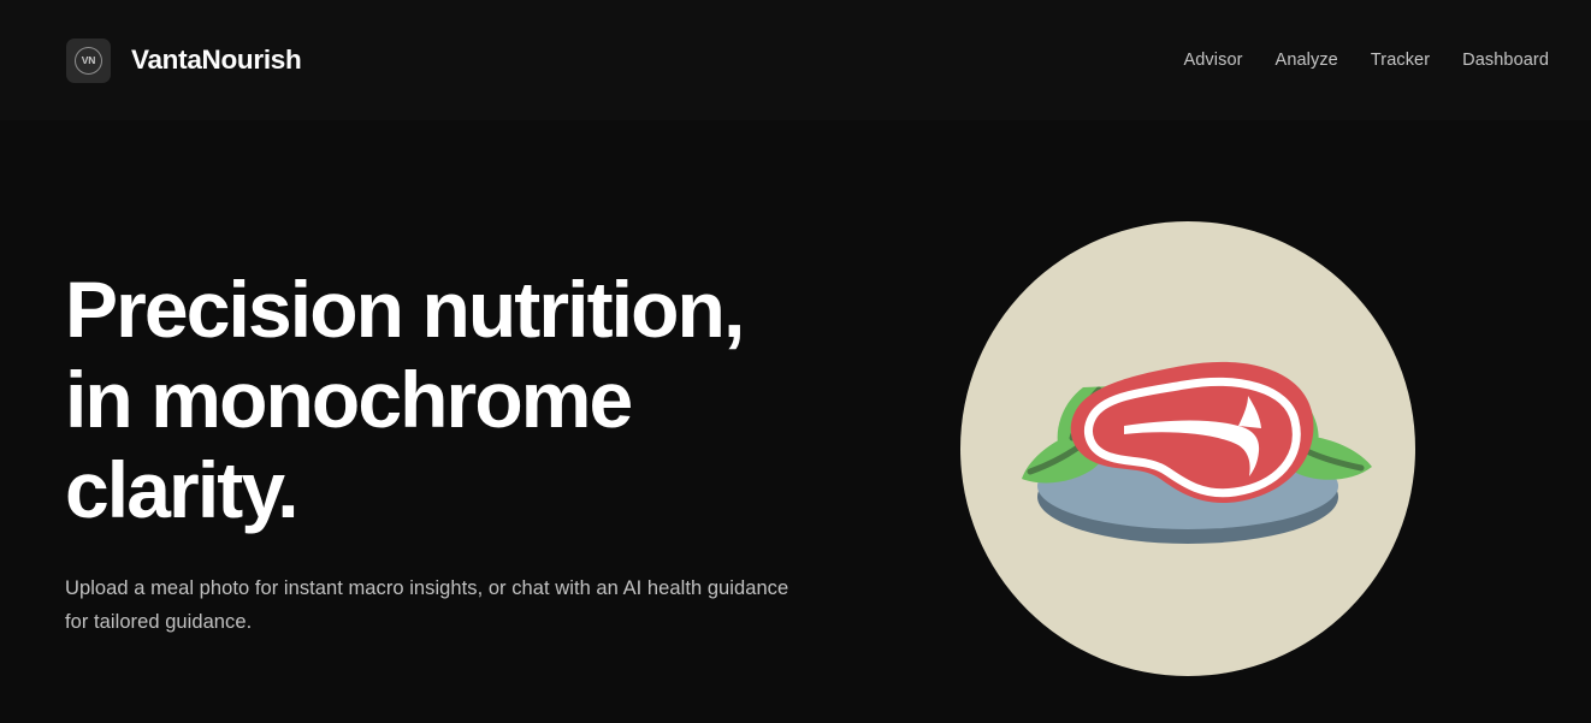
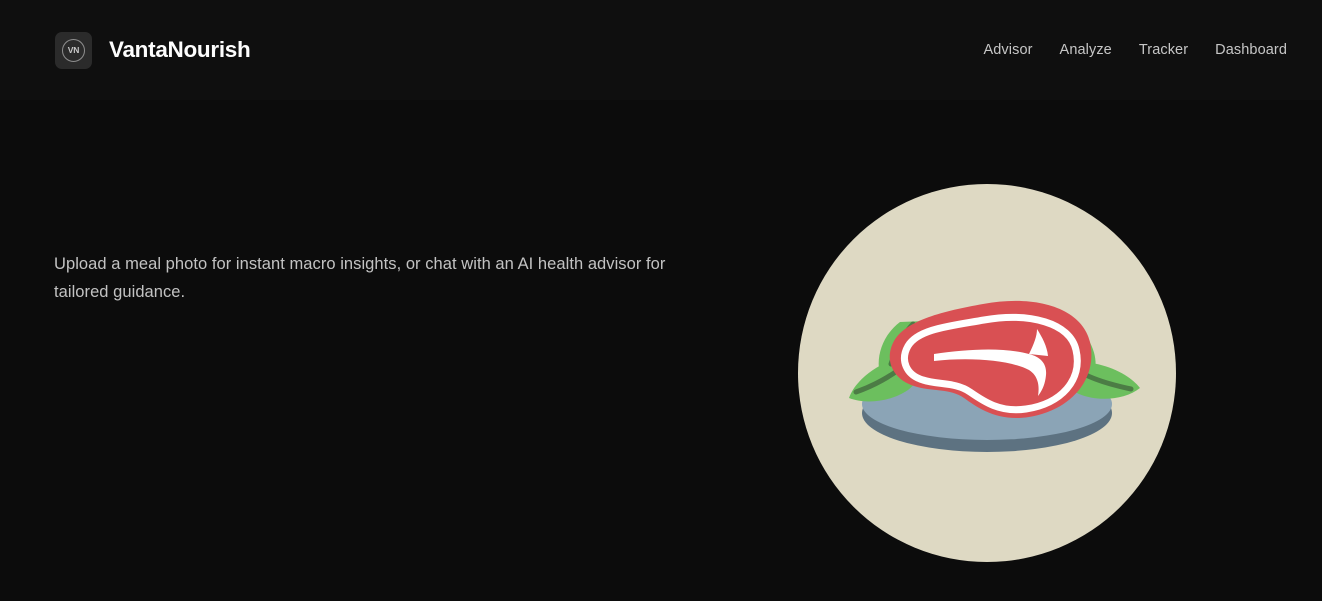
  VN
  VantaNourish
  Advisor
  Analyze
  Tracker
  Dashboard
- Precision nutrition,
- in monochrome
- clarity.
- Upload a meal photo for instant macro insights, or chat with an AI health guidance for tailored guidance.
+ Upload a meal photo for instant macro insights, or chat with an AI health advisor for tailored guidance.
